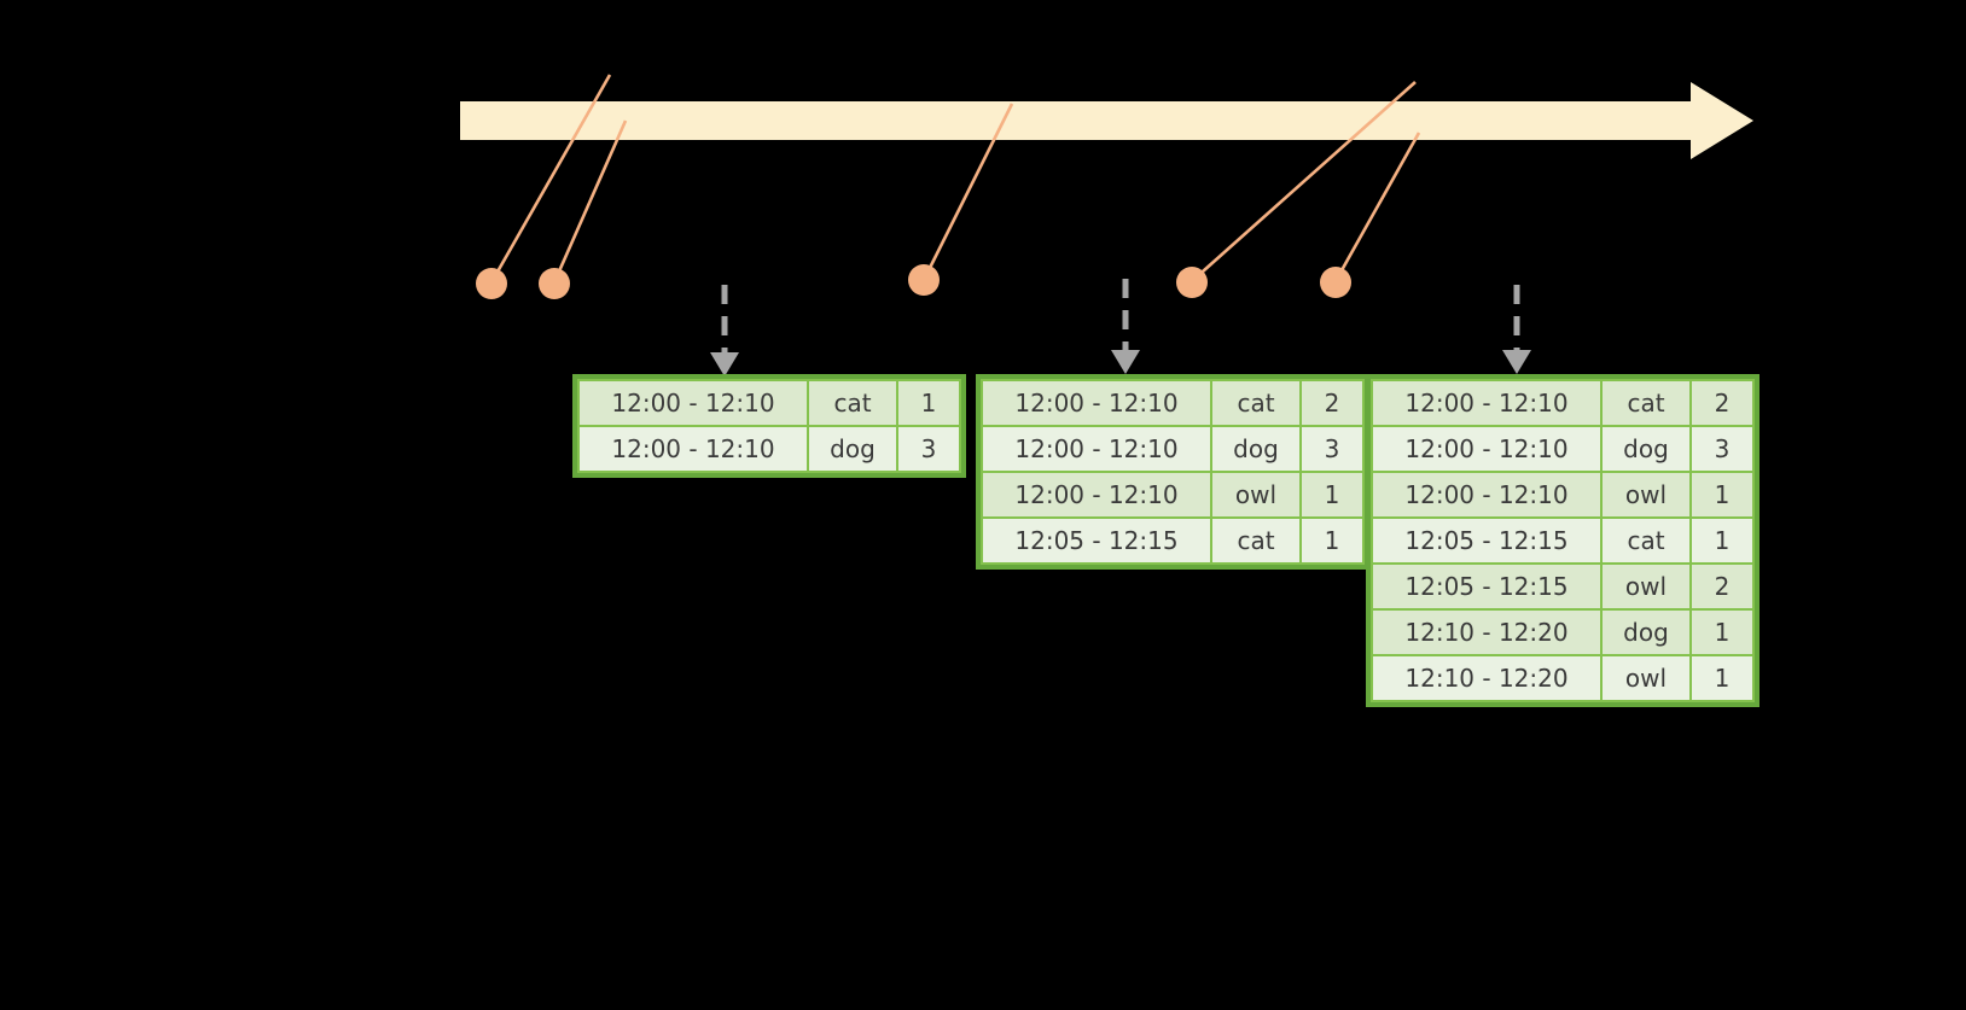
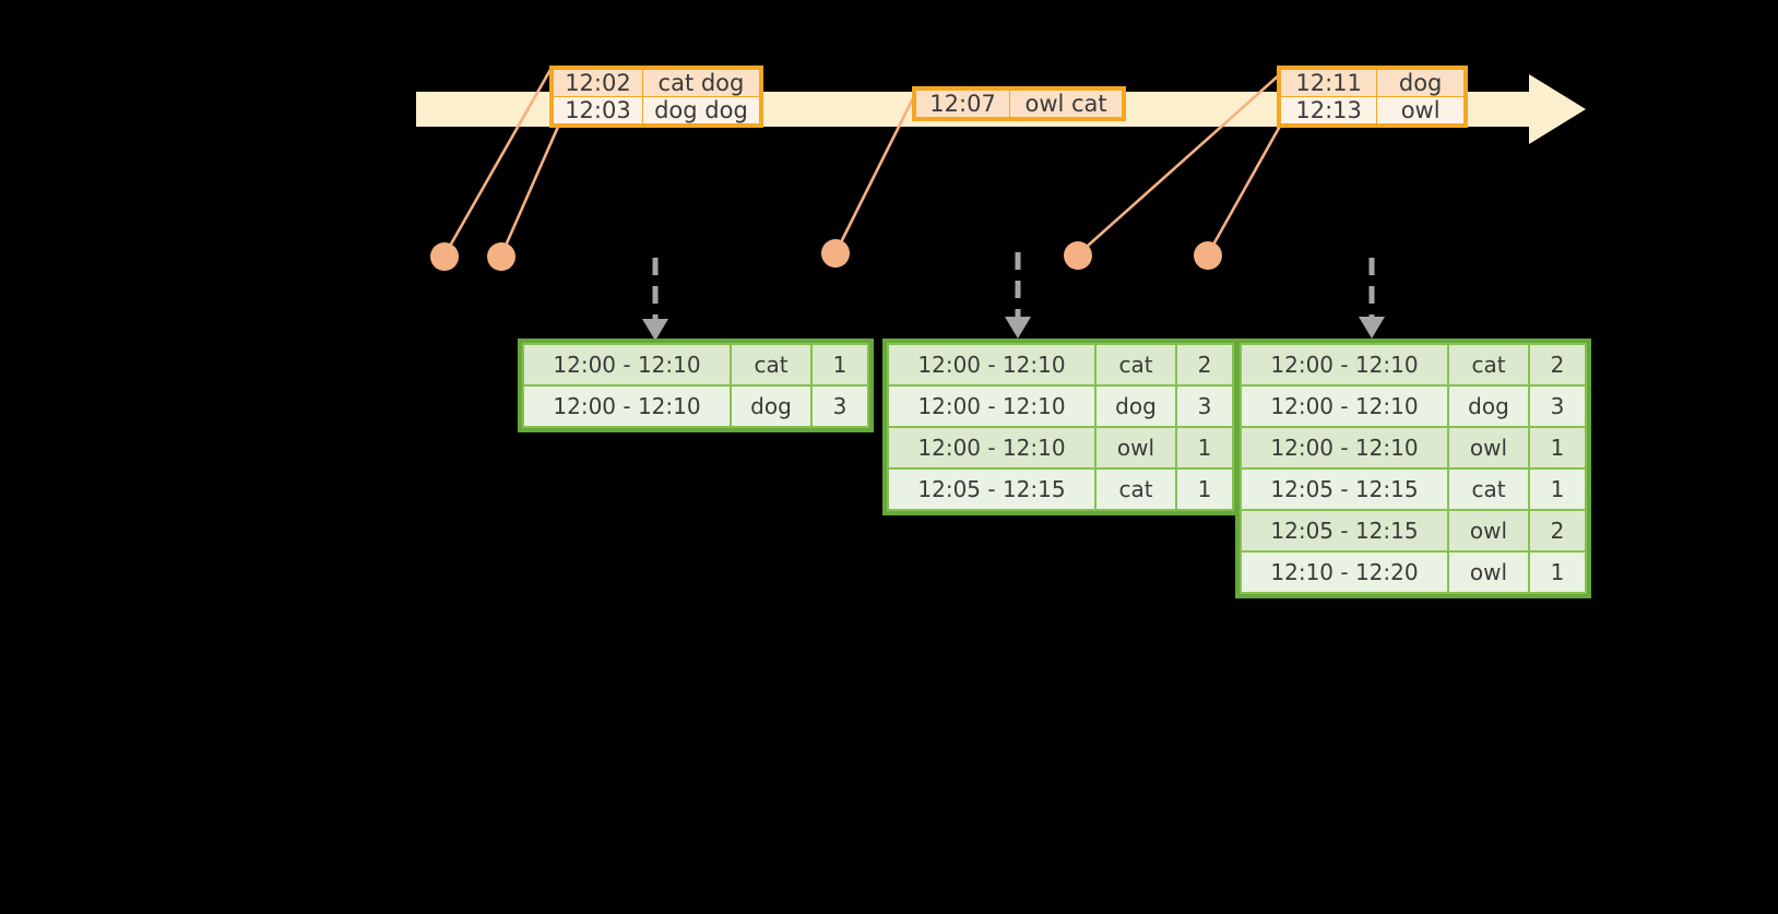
+ 12:02	cat dog
+ 12:03	dog dog
+ 12:07	owl cat
+ 12:11	dog
+ 12:13	owl
  12:00 - 12:10	cat	1
  12:00 - 12:10	dog	3
  12:00 - 12:10	cat	2
  12:00 - 12:10	dog	3
  12:00 - 12:10	owl	1
  12:05 - 12:15	cat	1
  12:00 - 12:10	cat	2
  12:00 - 12:10	dog	3
  12:00 - 12:10	owl	1
  12:05 - 12:15	cat	1
  12:05 - 12:15	owl	2
- 12:10 - 12:20	dog	1
  12:10 - 12:20	owl	1
